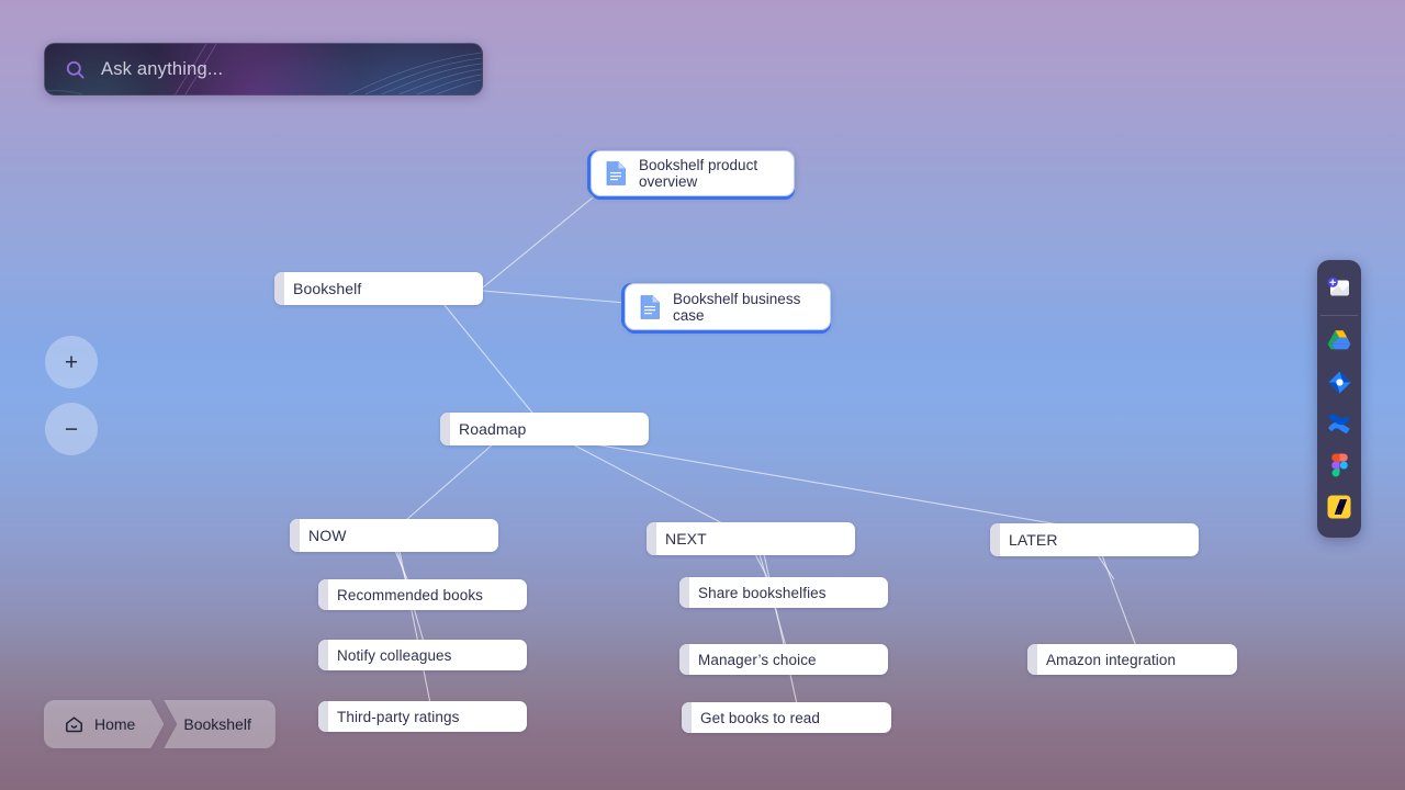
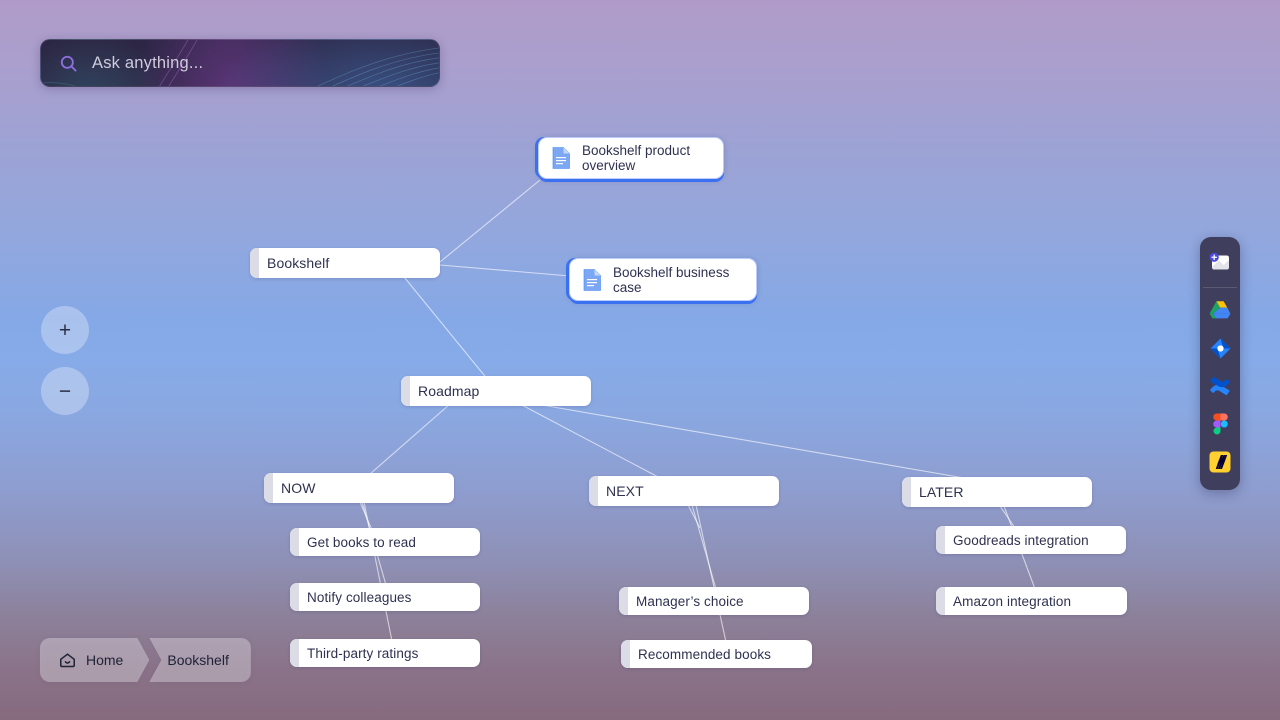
  Ask anything...
  +
  −
  Bookshelf
  Roadmap
  NOW
  NEXT
  LATER
- Recommended books
+ Get books to read
  Notify colleagues
  Third-party ratings
- Share bookshelfies
  Manager’s choice
- Get books to read
+ Recommended books
+ Goodreads integration
  Amazon integration
  Bookshelf product
  overview
  Bookshelf business
  case
  Home
  Bookshelf
